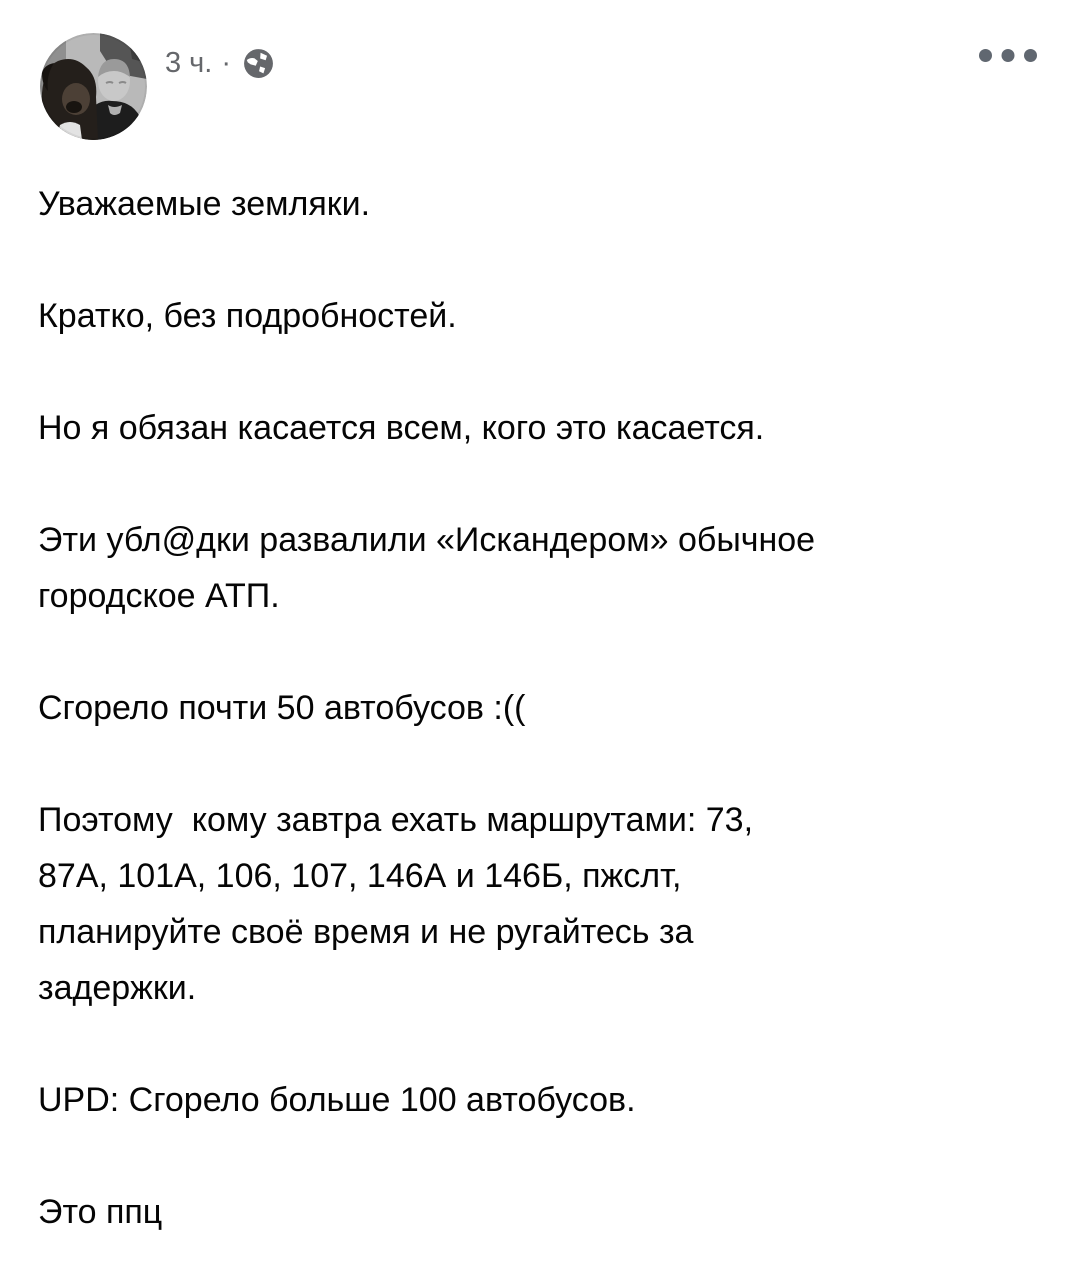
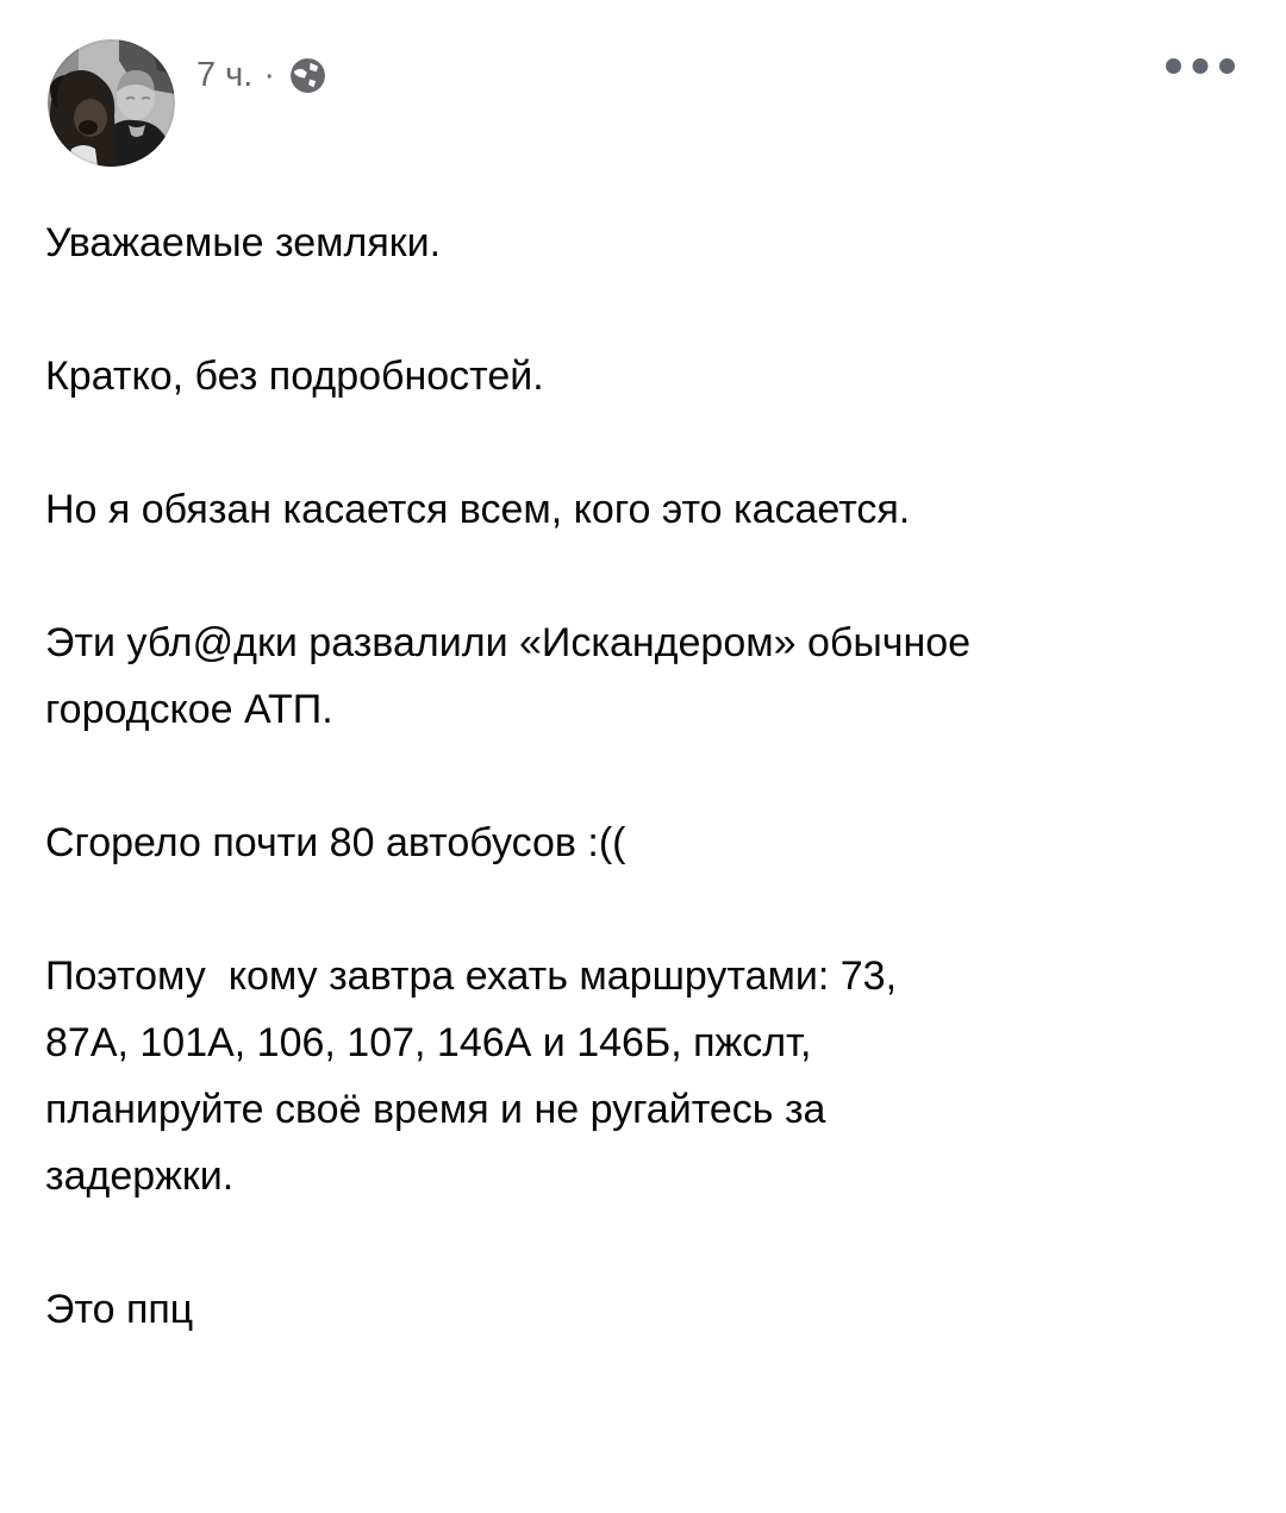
- 3 ч.
+ 7 ч.
  ·
  Уважаемые земляки.
  Кратко, без подробностей.
  Но я обязан касается всем, кого это касается.
  Эти убл@дки развалили «Искандером» обычное
  городское АТП.
- Сгорело почти 50 автобусов :((
+ Сгорело почти 80 автобусов :((
  Поэтому кому завтра ехать маршрутами: 73,
  87А, 101А, 106, 107, 146А и 146Б, пжслт,
  планируйте своё время и не ругайтесь за
  задержки.
- UPD: Сгорело больше 100 автобусов.
  Это ппц
